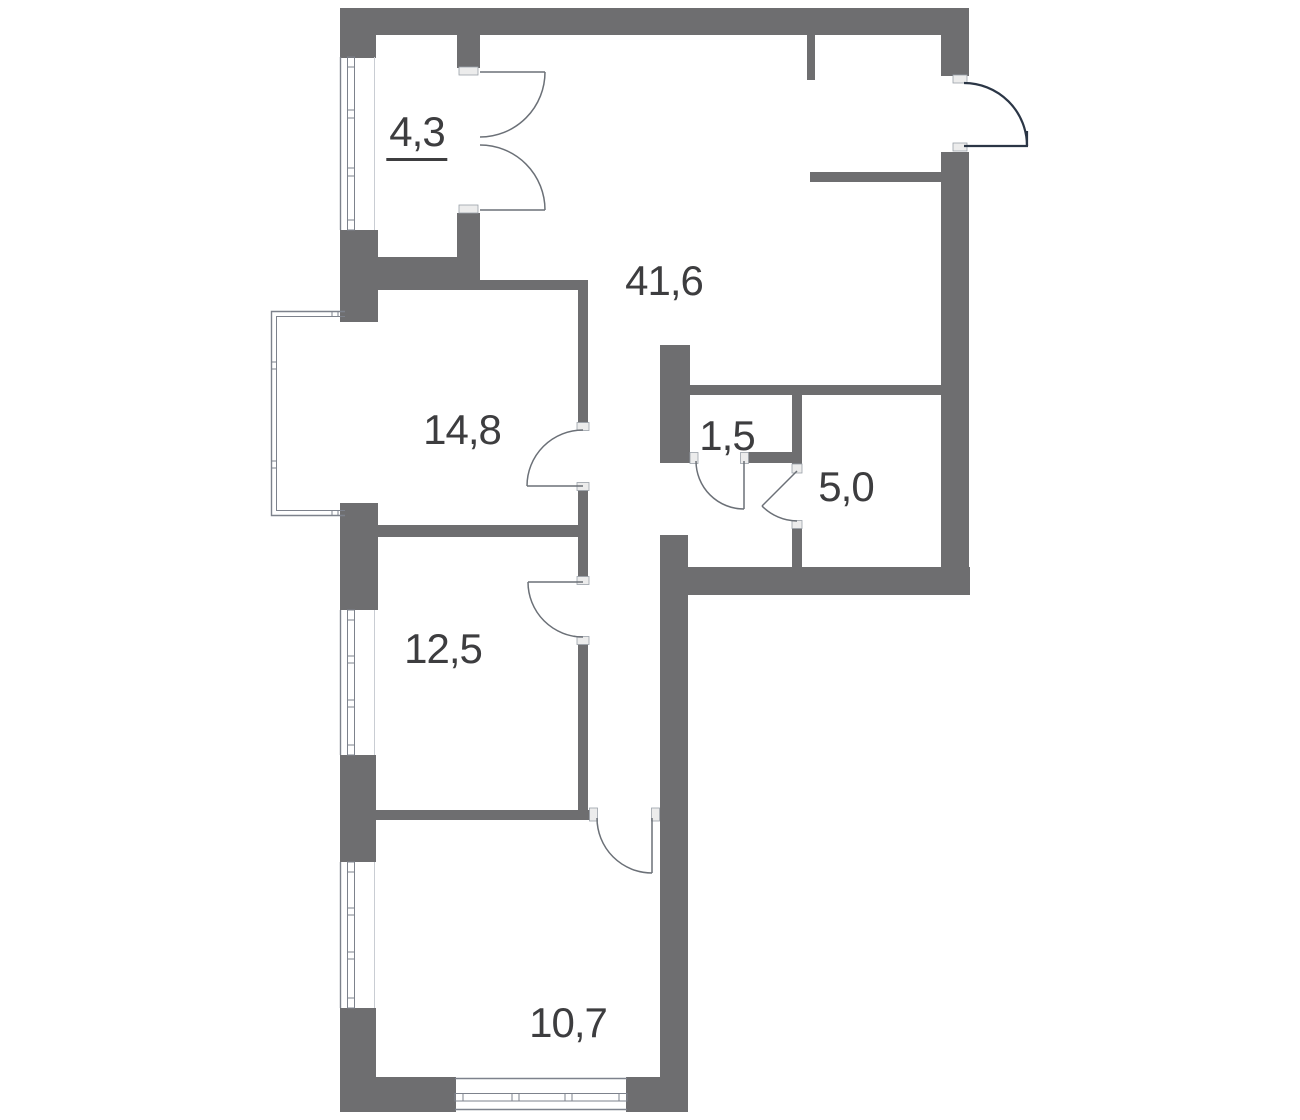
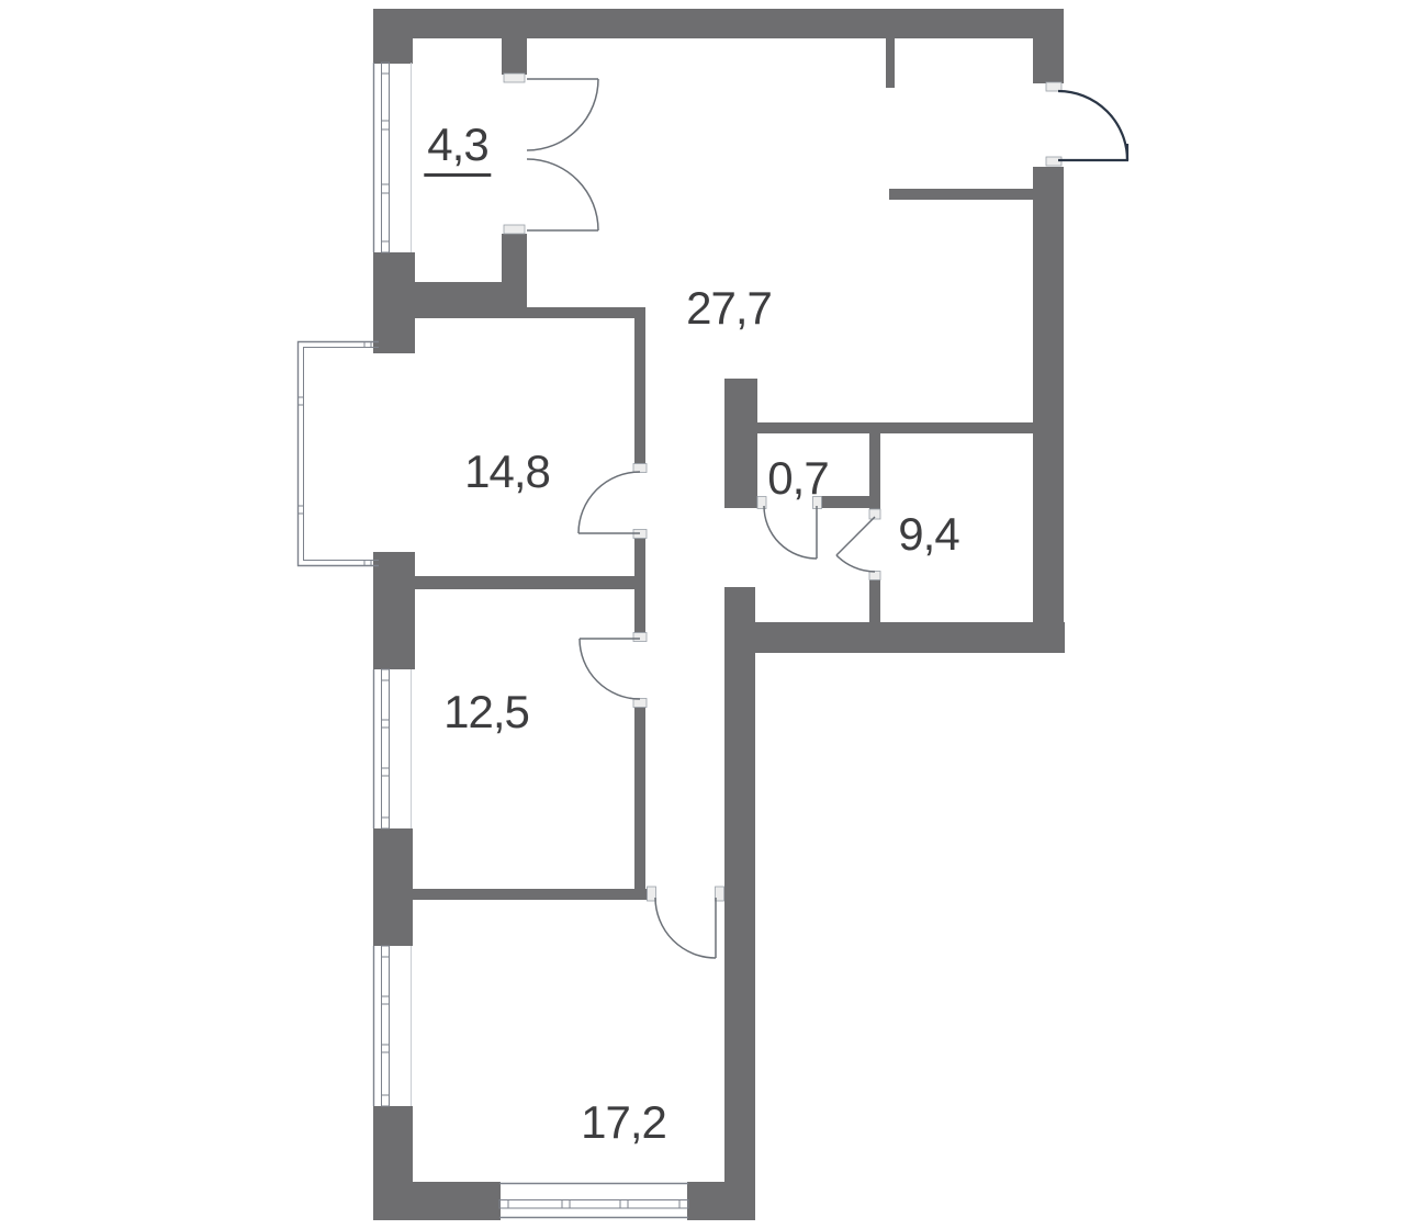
  4,3
- 41,6
+ 27,7
  14,8
- 1,5
+ 0,7
- 5,0
+ 9,4
  12,5
- 10,7
+ 17,2
